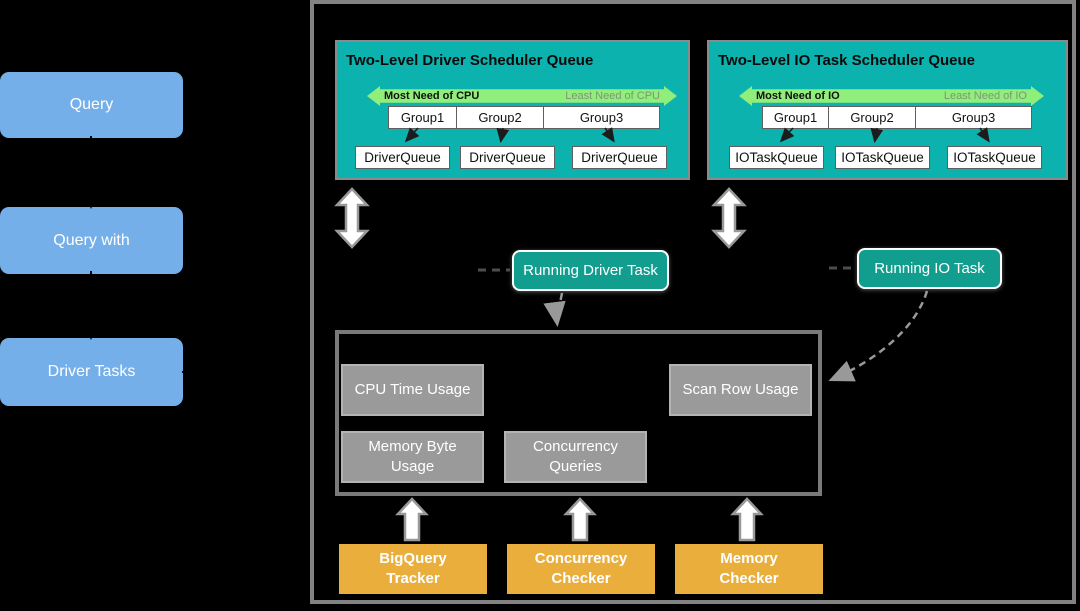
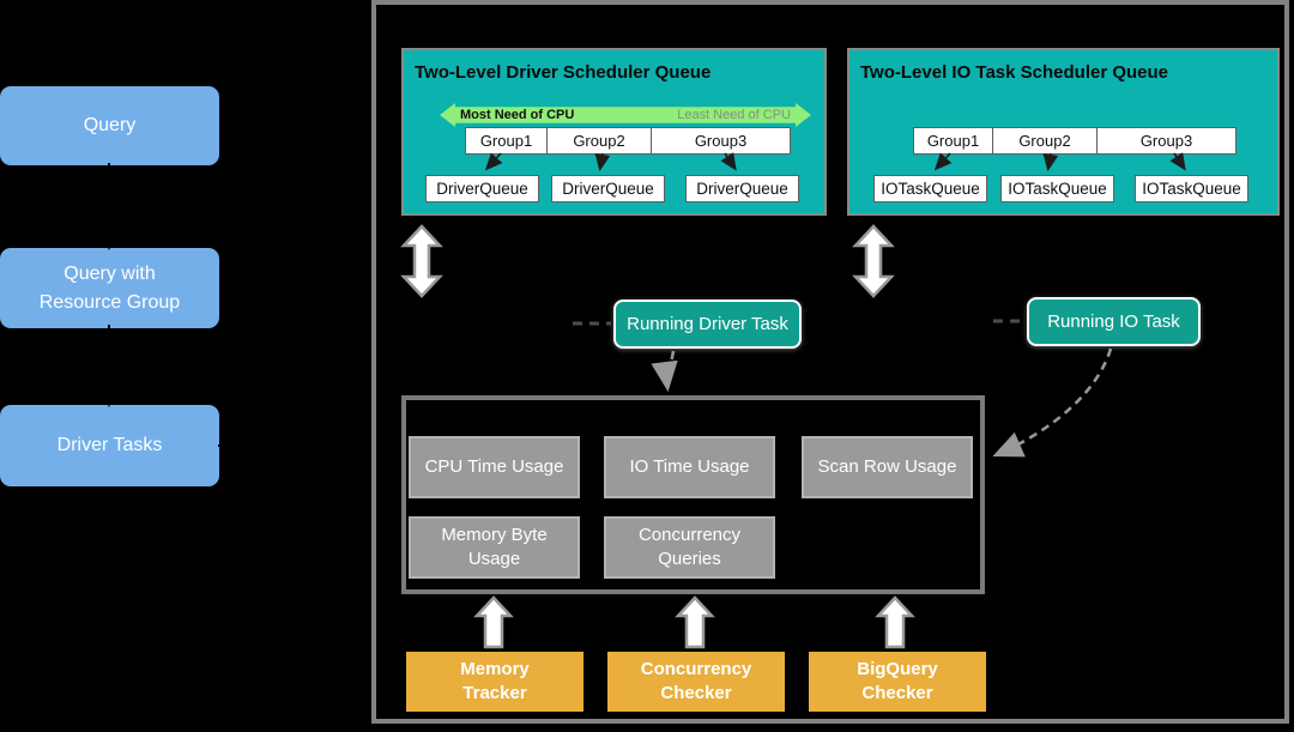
  Query
  Query with
+ Resource Group
  Driver Tasks
  Two-Level Driver Scheduler Queue
  Most Need of CPU
  Least Need of CPU
  Group1
  Group2
  Group3
  DriverQueue
  DriverQueue
  DriverQueue
  Two-Level IO Task Scheduler Queue
- Most Need of IO
- Least Need of IO
  Group1
  Group2
  Group3
  IOTaskQueue
  IOTaskQueue
  IOTaskQueue
  Running Driver Task
  Running IO Task
  CPU Time Usage
+ IO Time Usage
  Scan Row Usage
  Memory Byte
  Usage
  Concurrency
  Queries
- BigQuery
+ Memory
  Tracker
  Concurrency
  Checker
- Memory
+ BigQuery
  Checker
